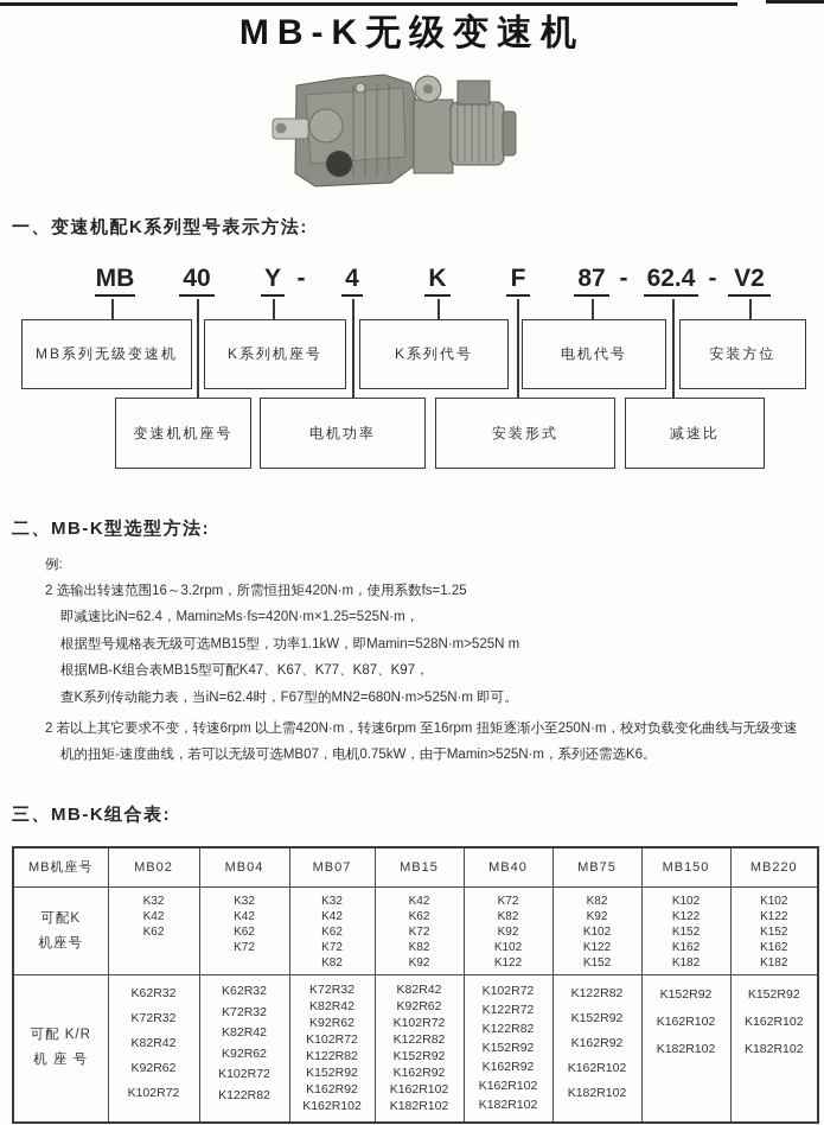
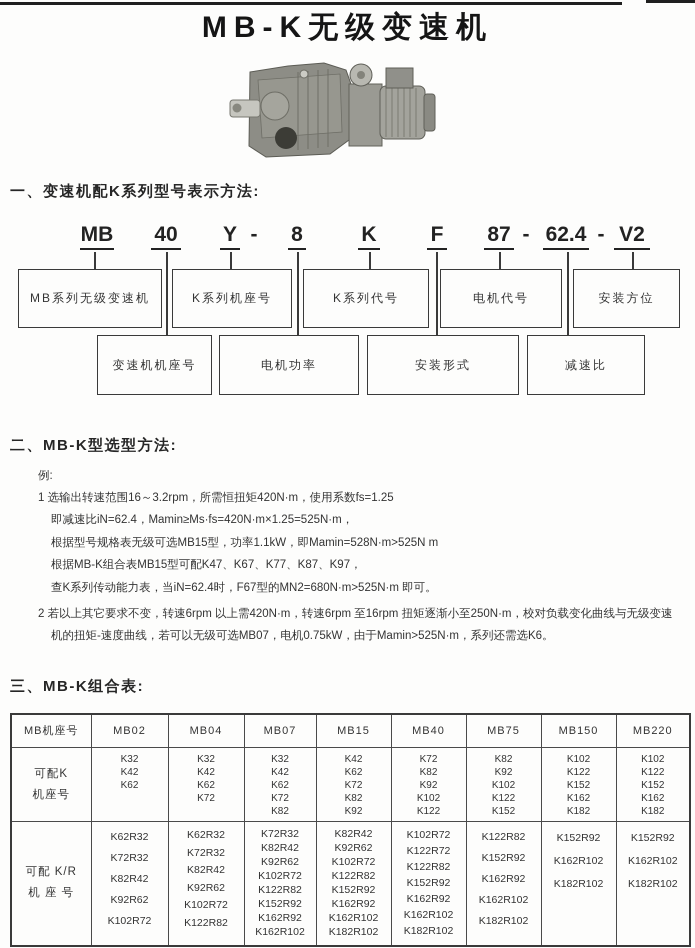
  MB-K无级变速机
  一、变速机配K系列型号表示方法:
  MB
  40
  Y
  -
- 4
+ 8
  K
  F
  87
  -
  62.4
  -
  V2
  MB系列无级变速机
  K系列机座号
  K系列代号
  电机代号
  安装方位
  变速机机座号
  电机功率
  安装形式
  减速比
  二、MB-K型选型方法:
  例:
- 2 选输出转速范围16～3.2rpm，所需恒扭矩420N·m，使用系数fs=1.25
+ 1 选输出转速范围16～3.2rpm，所需恒扭矩420N·m，使用系数fs=1.25
  即减速比iN=62.4，Mamin≥Ms·fs=420N·m×1.25=525N·m，
  根据型号规格表无级可选MB15型，功率1.1kW，即Mamin=528N·m>525N m
  根据MB-K组合表MB15型可配K47、K67、K77、K87、K97，
  查K系列传动能力表，当iN=62.4时，F67型的MN2=680N·m>525N·m 即可。
  2 若以上其它要求不变，转速6rpm 以上需420N·m，转速6rpm 至16rpm 扭矩逐渐小至250N·m，校对负载变化曲线与无级变速
  机的扭矩-速度曲线，若可以无级可选MB07，电机0.75kW，由于Mamin>525N·m，系列还需选K6。
  三、MB-K组合表:
  MB机座号	MB02	MB04	MB07	MB15	MB40	MB75	MB150	MB220
  可配K 机座号	K32 K42 K62	K32 K42 K62 K72	K32 K42 K62 K72 K82	K42 K62 K72 K82 K92	K72 K82 K92 K102 K122	K82 K92 K102 K122 K152	K102 K122 K152 K162 K182	K102 K122 K152 K162 K182
  可配 K/R 机 座 号	K62R32 K72R32 K82R42 K92R62 K102R72	K62R32 K72R32 K82R42 K92R62 K102R72 K122R82	K72R32 K82R42 K92R62 K102R72 K122R82 K152R92 K162R92 K162R102	K82R42 K92R62 K102R72 K122R82 K152R92 K162R92 K162R102 K182R102	K102R72 K122R72 K122R82 K152R92 K162R92 K162R102 K182R102	K122R82 K152R92 K162R92 K162R102 K182R102	K152R92 K162R102 K182R102	K152R92 K162R102 K182R102
